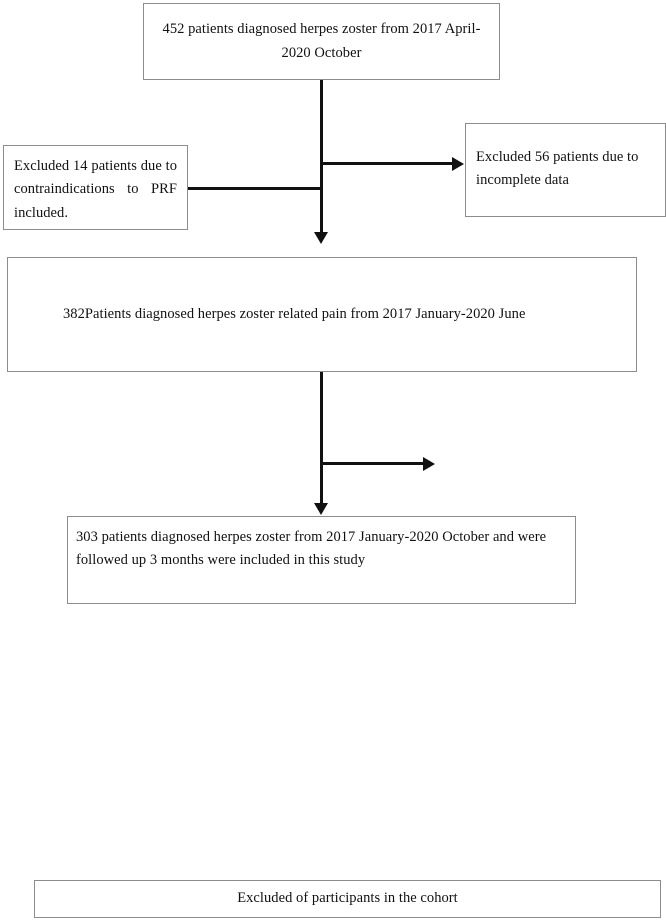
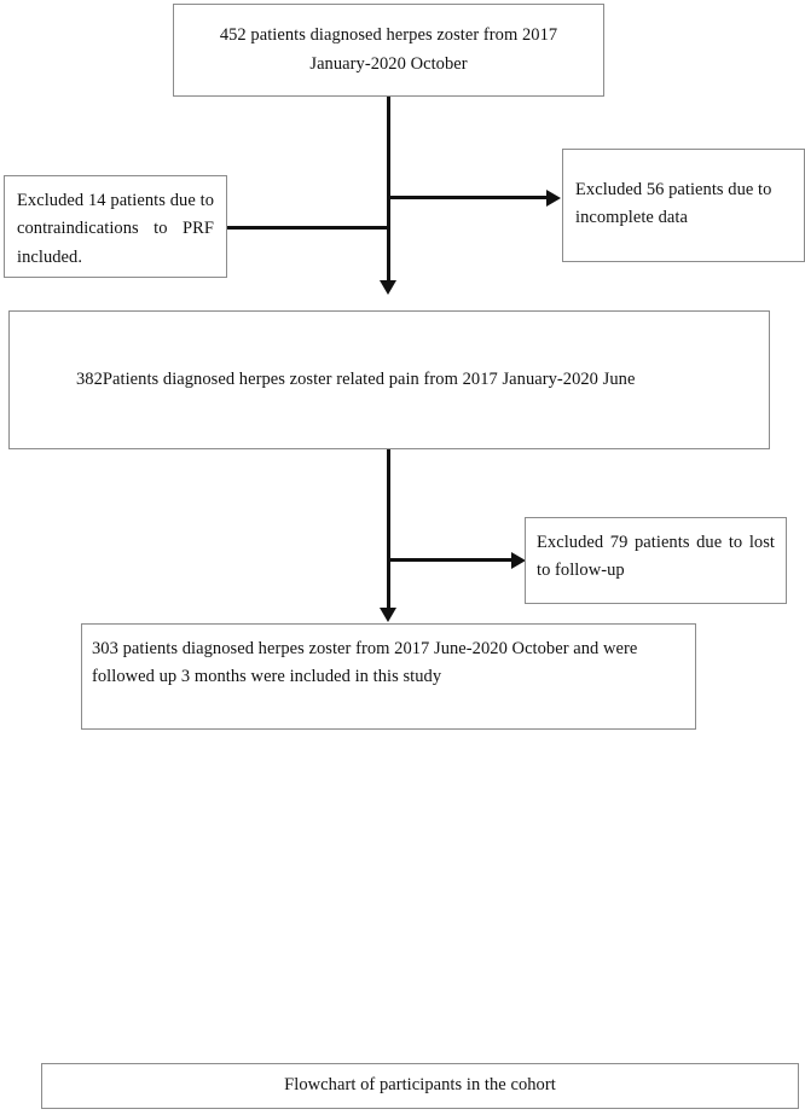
- 452 patients diagnosed herpes zoster from 2017 April-2020 October
+ 452 patients diagnosed herpes zoster from 2017 January-2020 October
  Excluded 14 patients due to contraindications to PRF included.
  Excluded 56 patients due to incomplete data
  382Patients diagnosed herpes zoster related pain from 2017 January-2020 June
+ Excluded 79 patients due to lost to follow-up
- 303 patients diagnosed herpes zoster from 2017 January-2020 October and were followed up 3 months were included in this study
+ 303 patients diagnosed herpes zoster from 2017 June-2020 October and were followed up 3 months were included in this study
- Excluded of participants in the cohort
+ Flowchart of participants in the cohort
